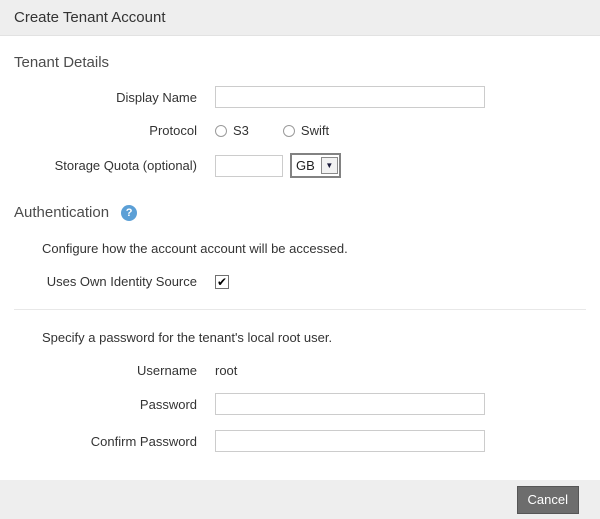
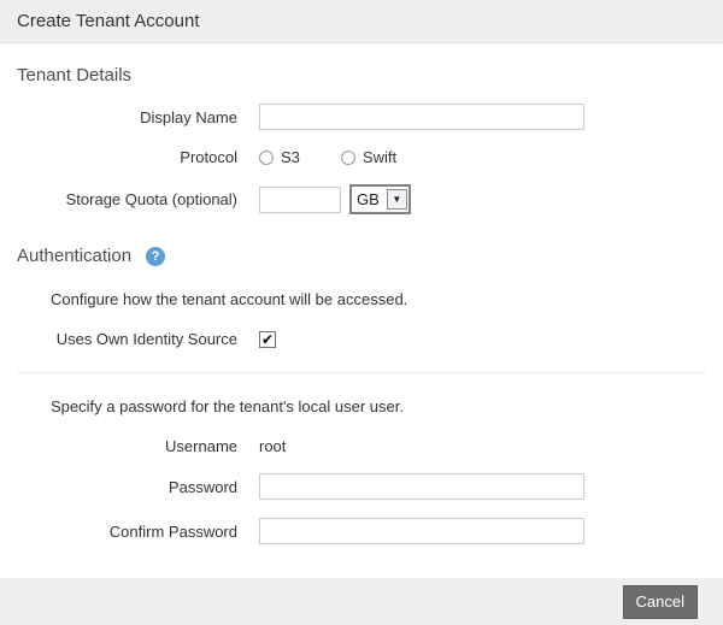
  Create Tenant Account
  Tenant Details
  Display Name
  Protocol
  S3
  Swift
  Storage Quota (optional)
  GB
  ▼
  Authentication
  ?
- Configure how the account account will be accessed.
+ Configure how the tenant account will be accessed.
  Uses Own Identity Source
  ✔
- Specify a password for the tenant's local root user.
+ Specify a password for the tenant's local user user.
  Username
  root
  Password
  Confirm Password
  Cancel
